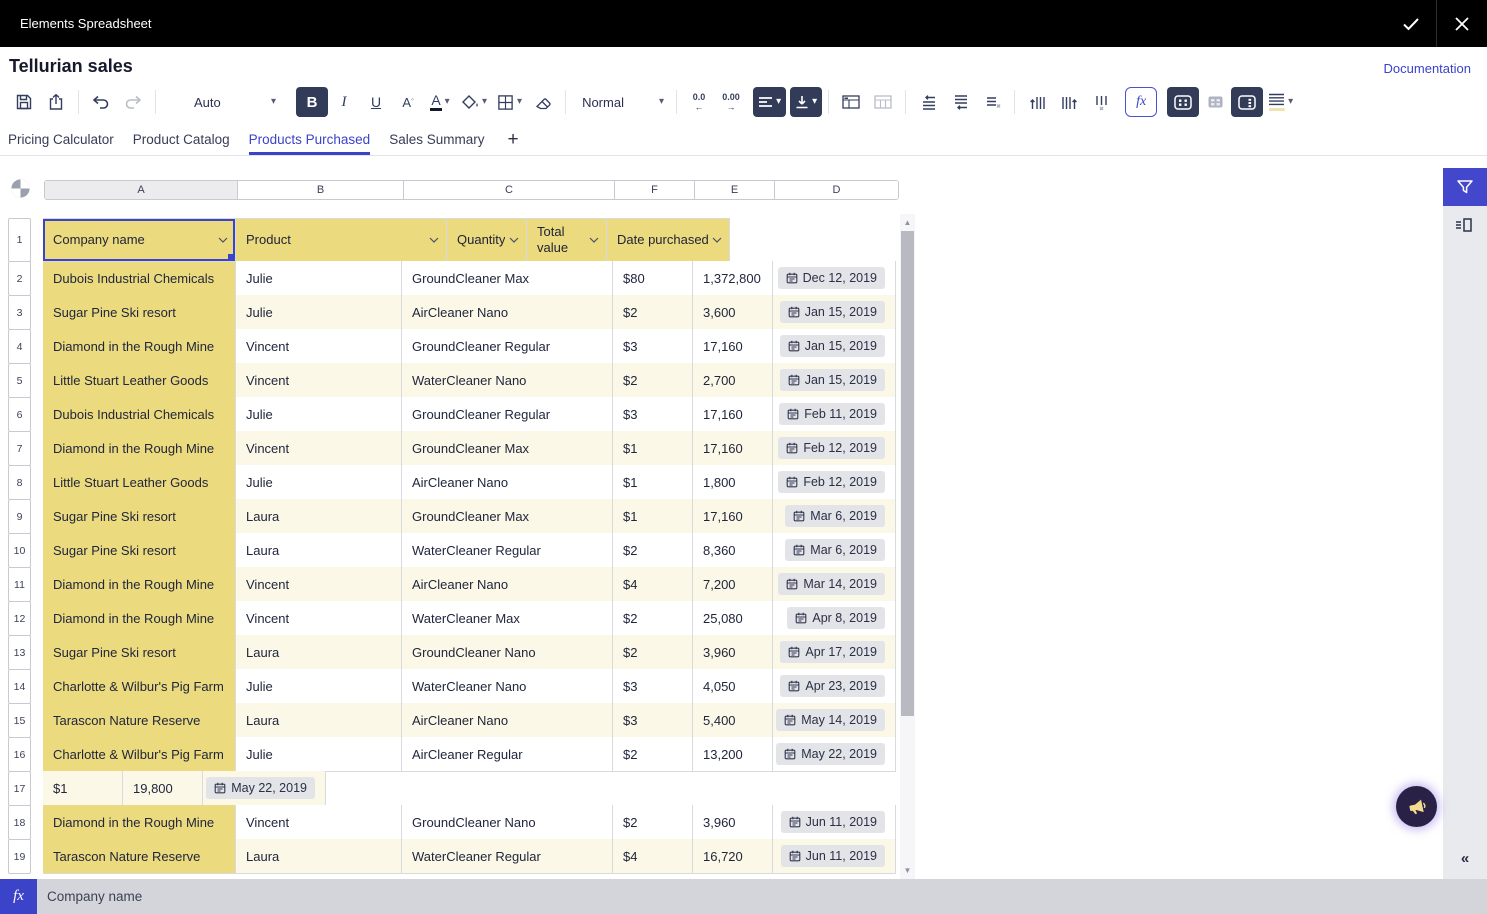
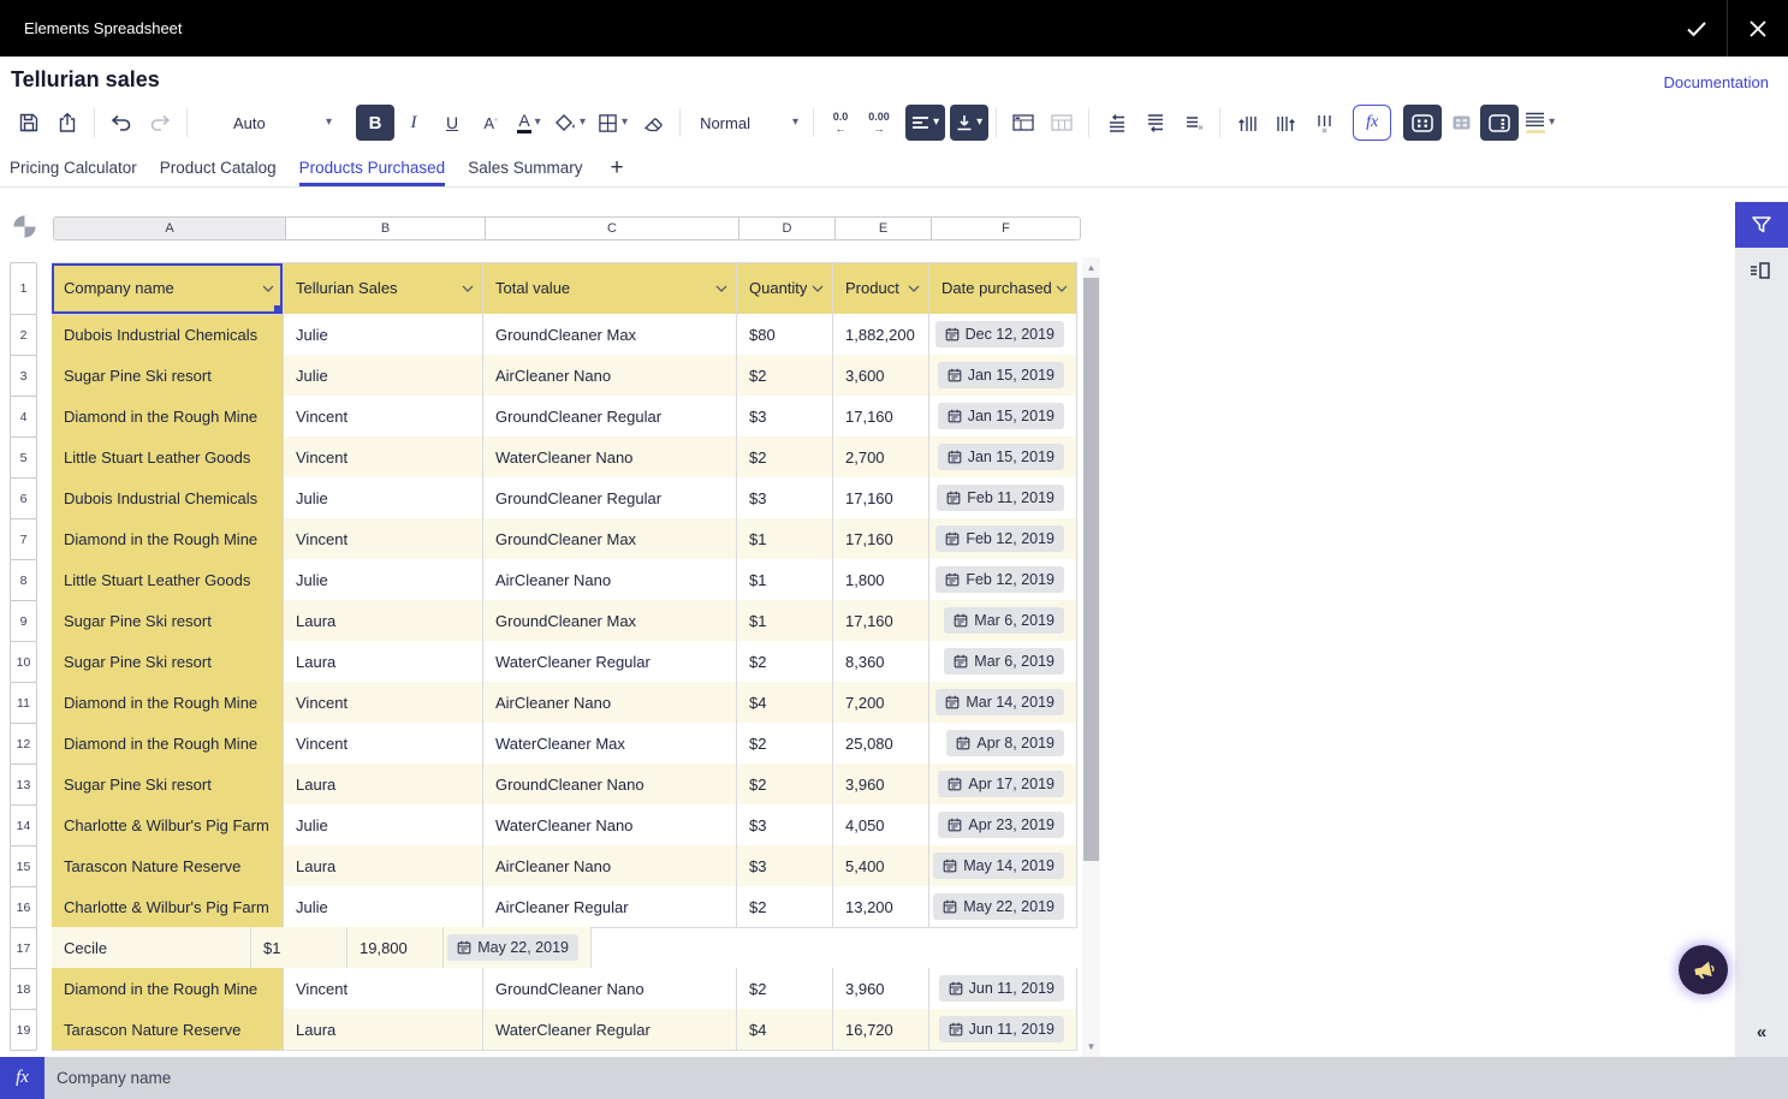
  Elements Spreadsheet
  Tellurian sales
  Documentation
  Auto
  ▾
  B
  I
  U
  A
  ▾
  ▾
  ▾
  Normal
  ▾
  0.0
  ←
  0.00
  →
  ▾
  ▾
  fx
  ▾
  Pricing Calculator
  Product Catalog
  Products Purchased
  Sales Summary
  +
  A
  B
  C
- F
+ D
  E
- D
+ F
  1
  Company name
+ Tellurian Sales
- Product
+ Total value
  Quantity
- Total value
+ Product
  Date purchased
  2
  Dubois Industrial Chemicals
  Julie
  GroundCleaner Max
  $80
- 1,372,800
+ 1,882,200
  Dec 12, 2019
  3
  Sugar Pine Ski resort
  Julie
  AirCleaner Nano
  $2
  3,600
  Jan 15, 2019
  4
  Diamond in the Rough Mine
  Vincent
  GroundCleaner Regular
  $3
  17,160
  Jan 15, 2019
  5
  Little Stuart Leather Goods
  Vincent
  WaterCleaner Nano
  $2
  2,700
  Jan 15, 2019
  6
  Dubois Industrial Chemicals
  Julie
  GroundCleaner Regular
  $3
  17,160
  Feb 11, 2019
  7
  Diamond in the Rough Mine
  Vincent
  GroundCleaner Max
  $1
  17,160
  Feb 12, 2019
  8
  Little Stuart Leather Goods
  Julie
  AirCleaner Nano
  $1
  1,800
  Feb 12, 2019
  9
  Sugar Pine Ski resort
  Laura
  GroundCleaner Max
  $1
  17,160
  Mar 6, 2019
  10
  Sugar Pine Ski resort
  Laura
  WaterCleaner Regular
  $2
  8,360
  Mar 6, 2019
  11
  Diamond in the Rough Mine
  Vincent
  AirCleaner Nano
  $4
  7,200
  Mar 14, 2019
  12
  Diamond in the Rough Mine
  Vincent
  WaterCleaner Max
  $2
  25,080
  Apr 8, 2019
  13
  Sugar Pine Ski resort
  Laura
  GroundCleaner Nano
  $2
  3,960
  Apr 17, 2019
  14
  Charlotte & Wilbur's Pig Farm
  Julie
  WaterCleaner Nano
  $3
  4,050
  Apr 23, 2019
  15
  Tarascon Nature Reserve
  Laura
  AirCleaner Nano
  $3
  5,400
  May 14, 2019
  16
  Charlotte & Wilbur's Pig Farm
  Julie
  AirCleaner Regular
  $2
  13,200
  May 22, 2019
  17
+ Cecile
  $1
  19,800
  May 22, 2019
  18
  Diamond in the Rough Mine
  Vincent
  GroundCleaner Nano
  $2
  3,960
  Jun 11, 2019
  19
  Tarascon Nature Reserve
  Laura
  WaterCleaner Regular
  $4
  16,720
  Jun 11, 2019
  ▲
  ▼
  «
  fx
  Company name
